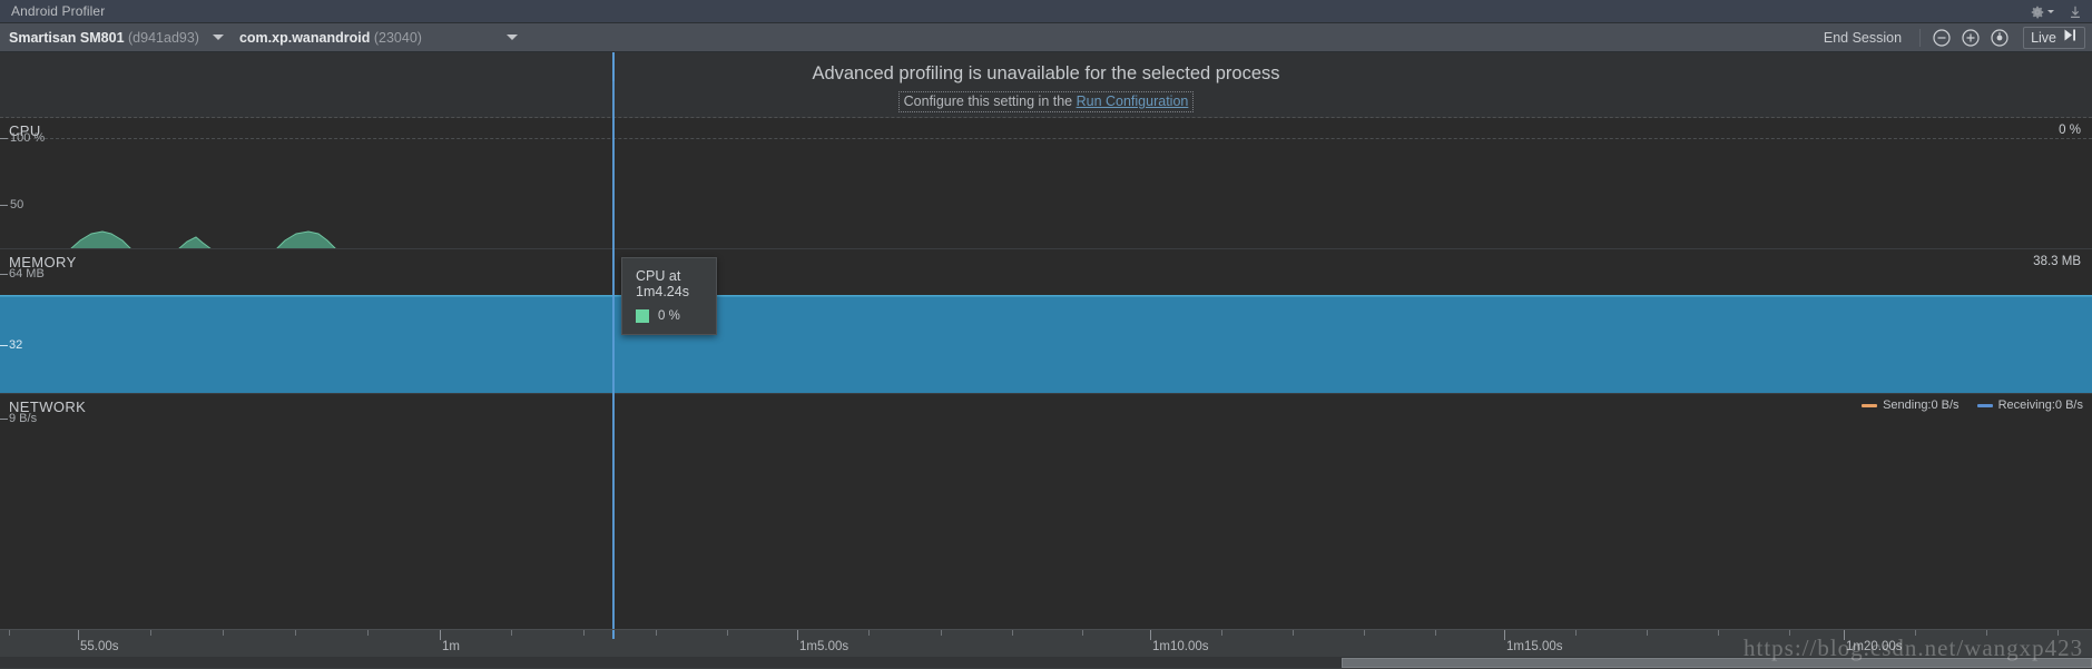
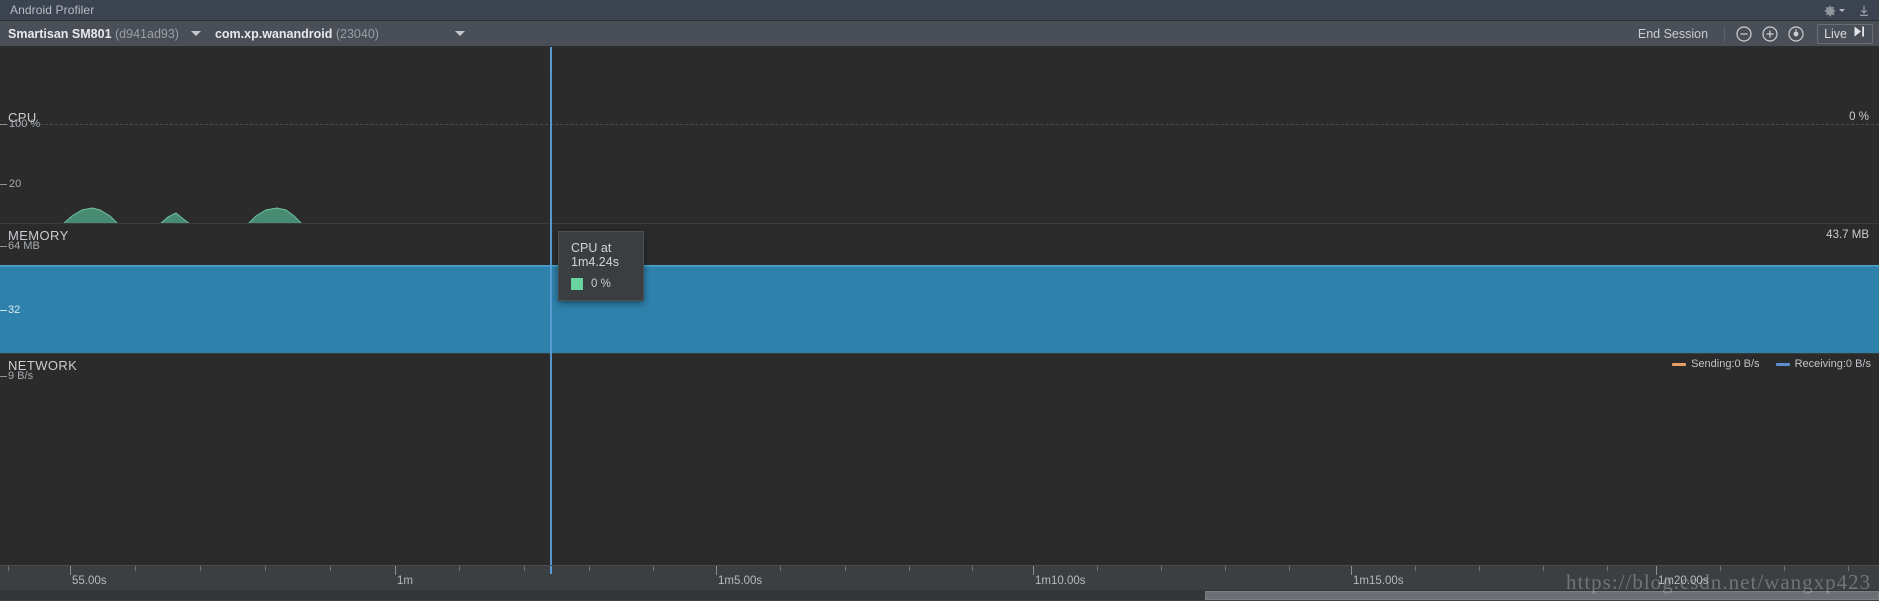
  Android Profiler
  Smartisan SM801 (d941ad93)
  com.xp.wanandroid (23040)
  End Session
  Live
- Advanced profiling is unavailable for the selected process
- Configure this setting in the Run Configuration
  CPU
  0 %
  100 %
- 50
+ 20
  MEMORY
- 38.3 MB
+ 43.7 MB
  64 MB
  32
  NETWORK
  Sending:0 B/s
  Receiving:0 B/s
  9 B/s
  CPU at 1m4.24s
  0 %
  55.00s
  1m
  1m5.00s
  1m10.00s
  1m15.00s
  1m20.00s
  https://blog.csdn.net/wangxp423
